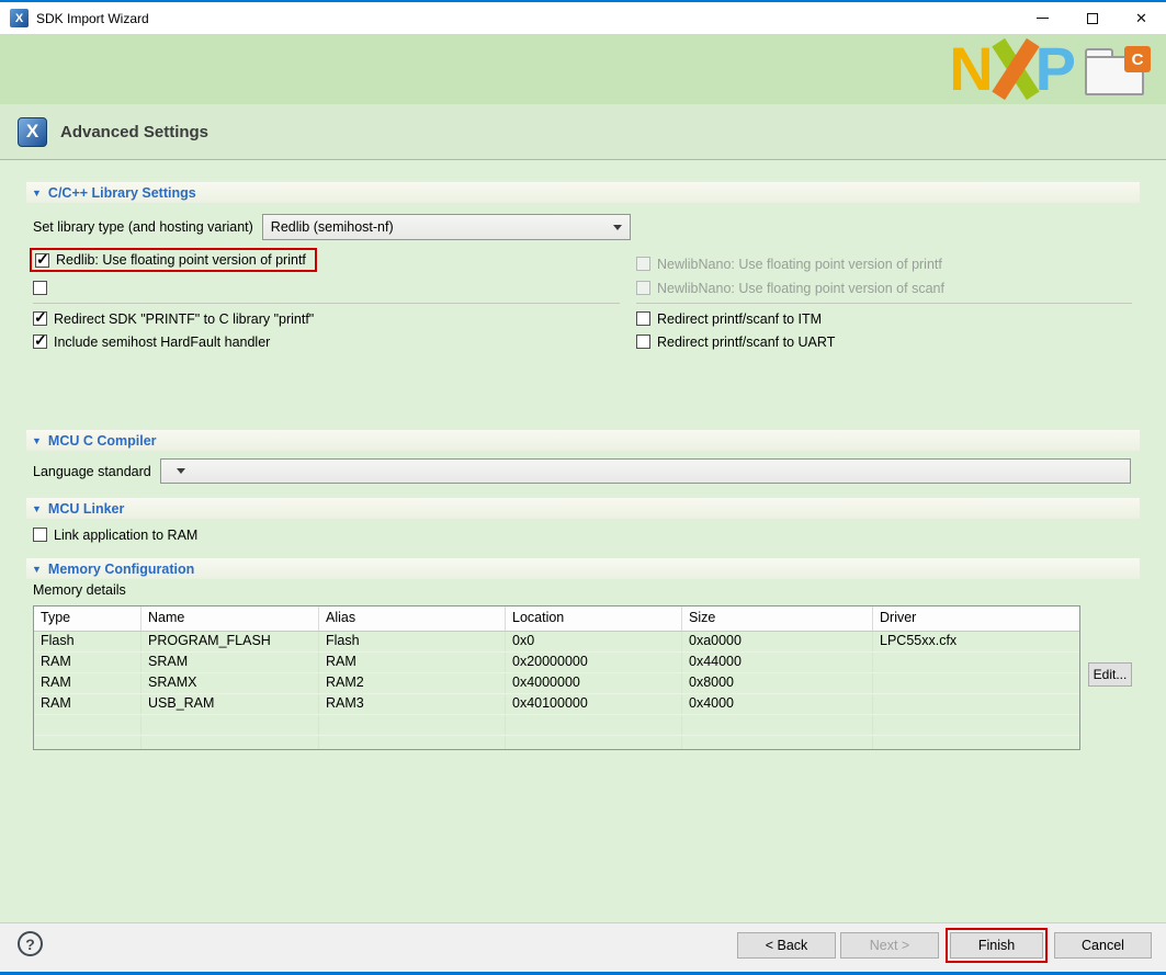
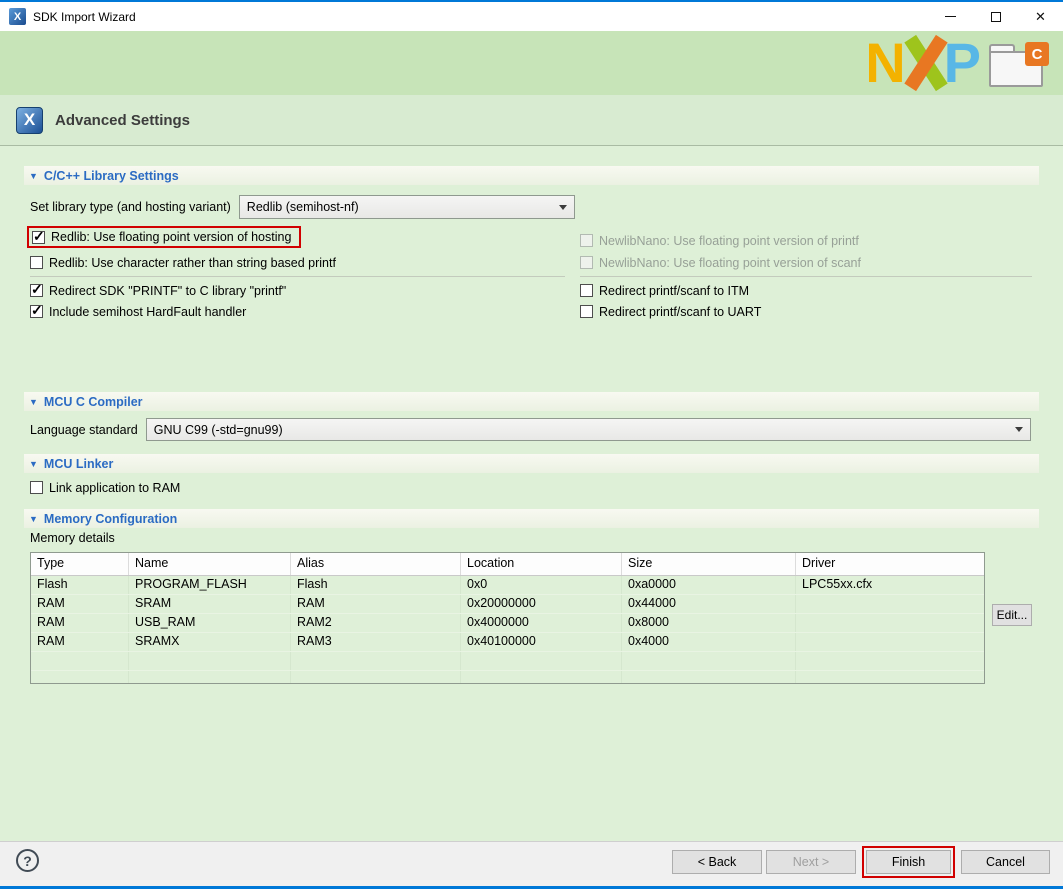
  X
  SDK Import Wizard
  ✕
  N
  P
  C
  X
  Advanced Settings
  ▼
  C/C++ Library Settings
  Set library type (and hosting variant)
  Redlib (semihost-nf)
- Redlib: Use floating point version of printf
+ Redlib: Use floating point version of hosting
  NewlibNano: Use floating point version of printf
+ Redlib: Use character rather than string based printf
  NewlibNano: Use floating point version of scanf
  Redirect SDK "PRINTF" to C library "printf"
  Redirect printf/scanf to ITM
  Include semihost HardFault handler
  Redirect printf/scanf to UART
  ▼
  MCU C Compiler
  Language standard
+ GNU C99 (-std=gnu99)
  ▼
  MCU Linker
  Link application to RAM
  ▼
  Memory Configuration
  Memory details
  Type
  Name
  Alias
  Location
  Size
  Driver
  Flash
  PROGRAM_FLASH
  Flash
  0x0
  0xa0000
  LPC55xx.cfx
  RAM
  SRAM
  RAM
  0x20000000
  0x44000
  RAM
- SRAMX
+ USB_RAM
  RAM2
  0x4000000
  0x8000
  RAM
- USB_RAM
+ SRAMX
  RAM3
  0x40100000
  0x4000
  Edit...
  ?
  < Back
  Next >
  Finish
  Cancel
